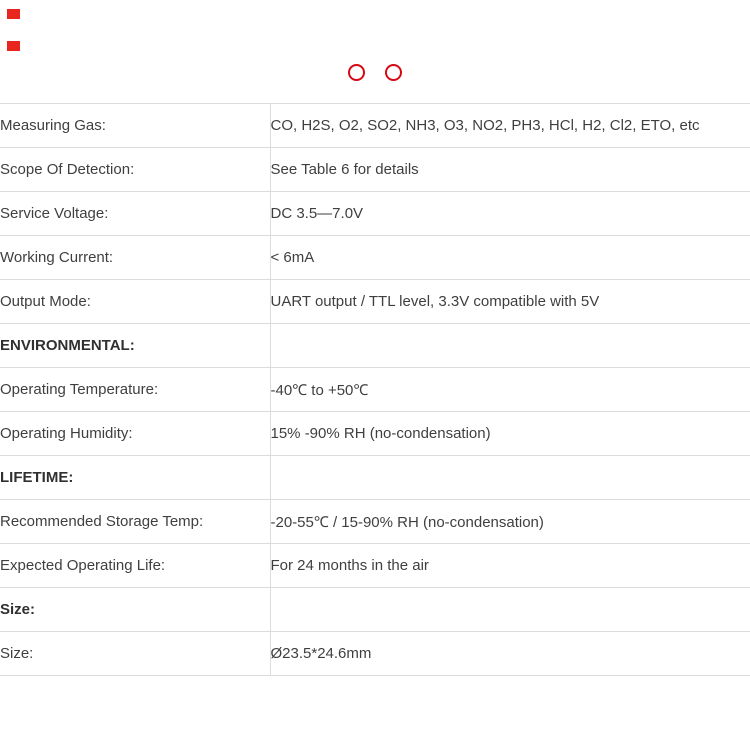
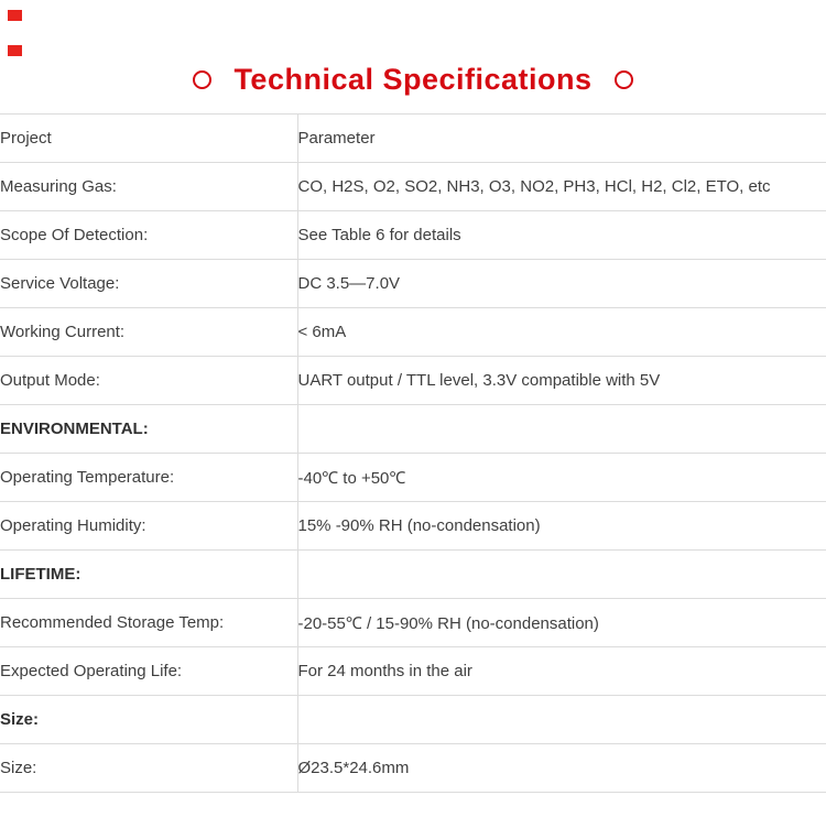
+ Technical Specifications
+ Project	Parameter
  Measuring Gas:	CO, H2S, O2, SO2, NH3, O3, NO2, PH3, HCl, H2, Cl2, ETO, etc
  Scope Of Detection:	See Table 6 for details
  Service Voltage:	DC 3.5—7.0V
  Working Current:	< 6mA
  Output Mode:	UART output / TTL level, 3.3V compatible with 5V
  ENVIRONMENTAL:
  Operating Temperature:	-40℃ to +50℃
  Operating Humidity:	15% -90% RH (no-condensation)
  LIFETIME:
  Recommended Storage Temp:	-20-55℃ / 15-90% RH (no-condensation)
  Expected Operating Life:	For 24 months in the air
  Size:
  Size:	Ø23.5*24.6mm
